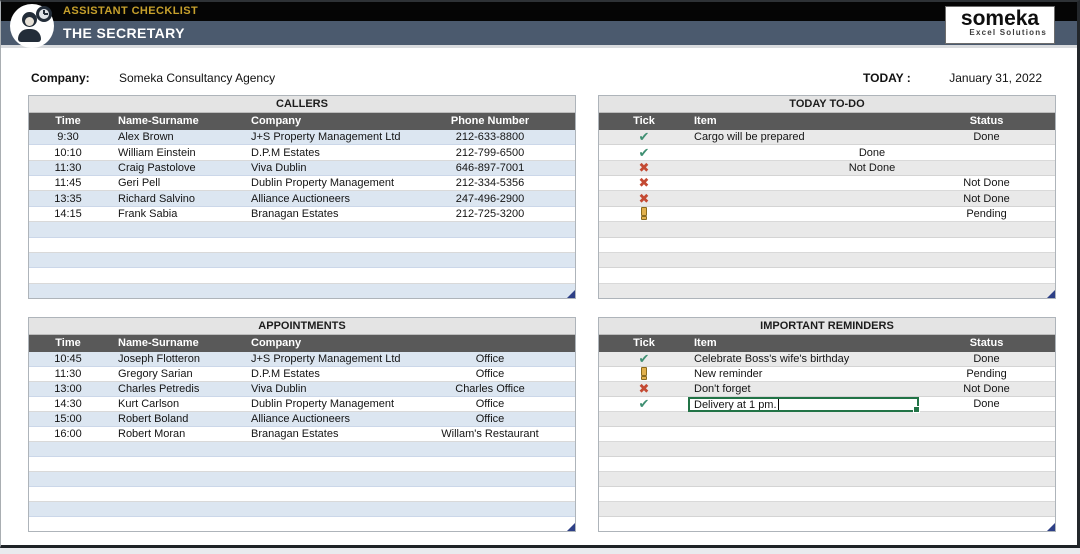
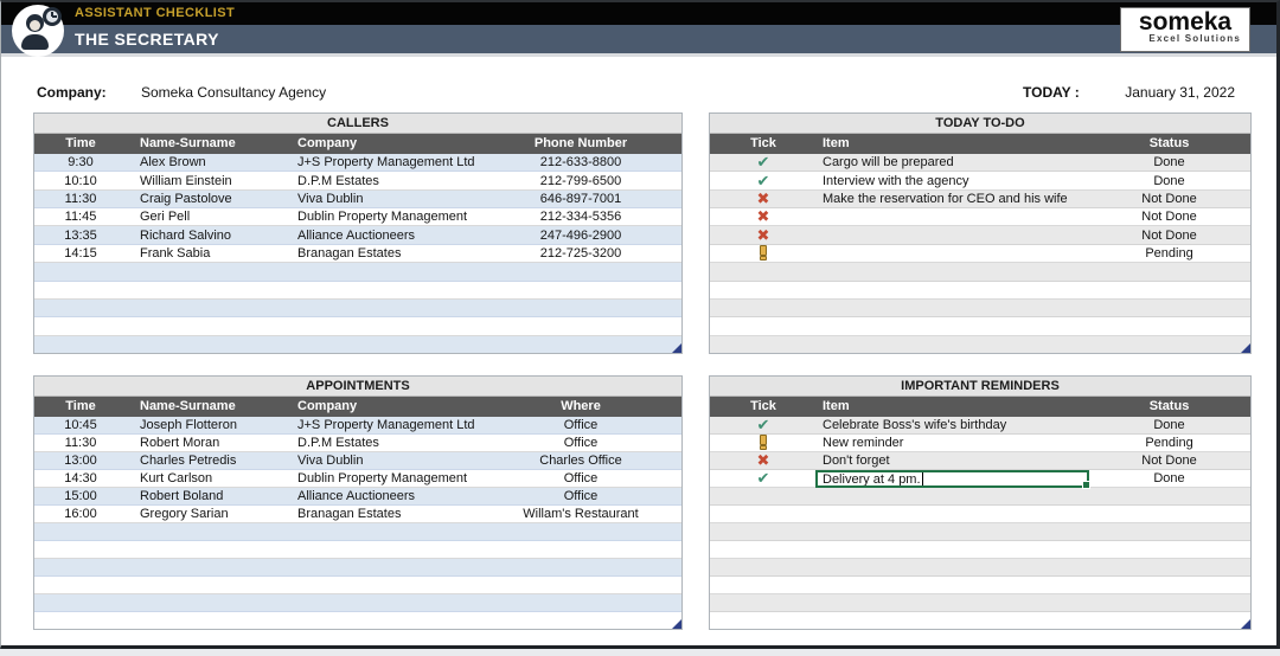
  ASSISTANT CHECKLIST
  THE SECRETARY
  someka
  Excel Solutions
  Company:
  Someka Consultancy Agency
  TODAY :
  January 31, 2022
  CALLERS
  Time
  Name-Surname
  Company
  Phone Number
  9:30
  Alex Brown
  J+S Property Management Ltd
  212-633-8800
  10:10
  William Einstein
  D.P.M Estates
  212-799-6500
  11:30
  Craig Pastolove
  Viva Dublin
  646-897-7001
  11:45
  Geri Pell
  Dublin Property Management
  212-334-5356
  13:35
  Richard Salvino
  Alliance Auctioneers
  247-496-2900
  14:15
  Frank Sabia
  Branagan Estates
  212-725-3200
  TODAY TO-DO
  Tick
  Item
  Status
  ✔
  Cargo will be prepared
  Done
  ✔
+ Interview with the agency
  Done
  ✖
+ Make the reservation for CEO and his wife
  Not Done
  ✖
  Not Done
  ✖
  Not Done
  Pending
  APPOINTMENTS
  Time
  Name-Surname
  Company
+ Where
  10:45
  Joseph Flotteron
  J+S Property Management Ltd
  Office
  11:30
- Gregory Sarian
+ Robert Moran
  D.P.M Estates
  Office
  13:00
  Charles Petredis
  Viva Dublin
  Charles Office
  14:30
  Kurt Carlson
  Dublin Property Management
  Office
  15:00
  Robert Boland
  Alliance Auctioneers
  Office
  16:00
- Robert Moran
+ Gregory Sarian
  Branagan Estates
  Willam's Restaurant
  IMPORTANT REMINDERS
  Tick
  Item
  Status
  ✔
  Celebrate Boss's wife's birthday
  Done
  New reminder
  Pending
  ✖
  Don't forget
  Not Done
  ✔
- Delivery at 1 pm.
+ Delivery at 4 pm.
  Done
